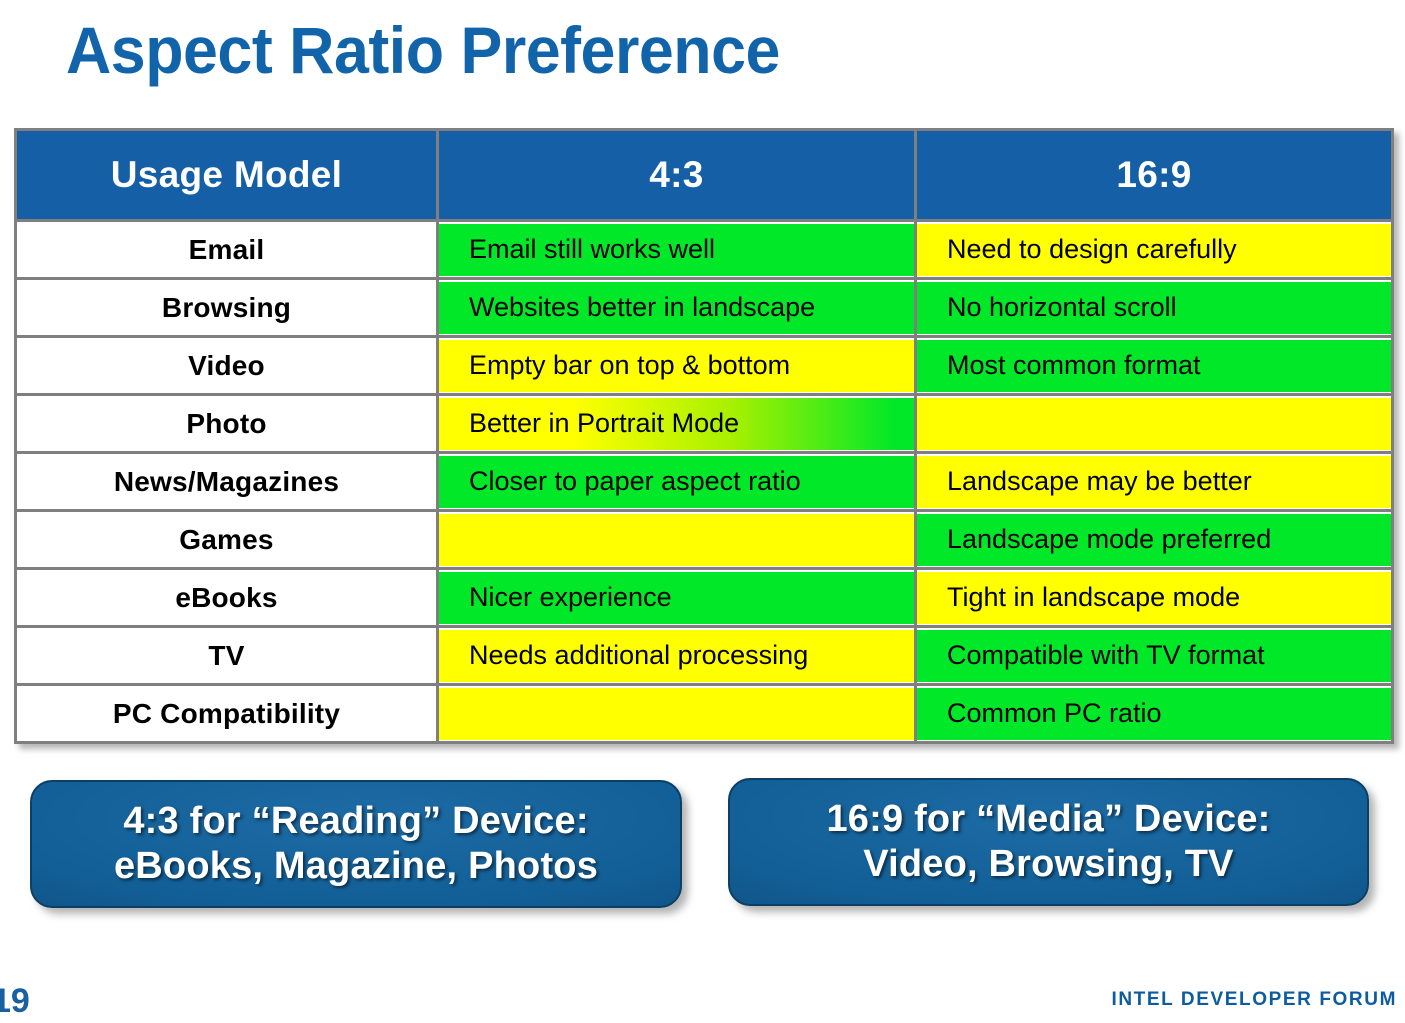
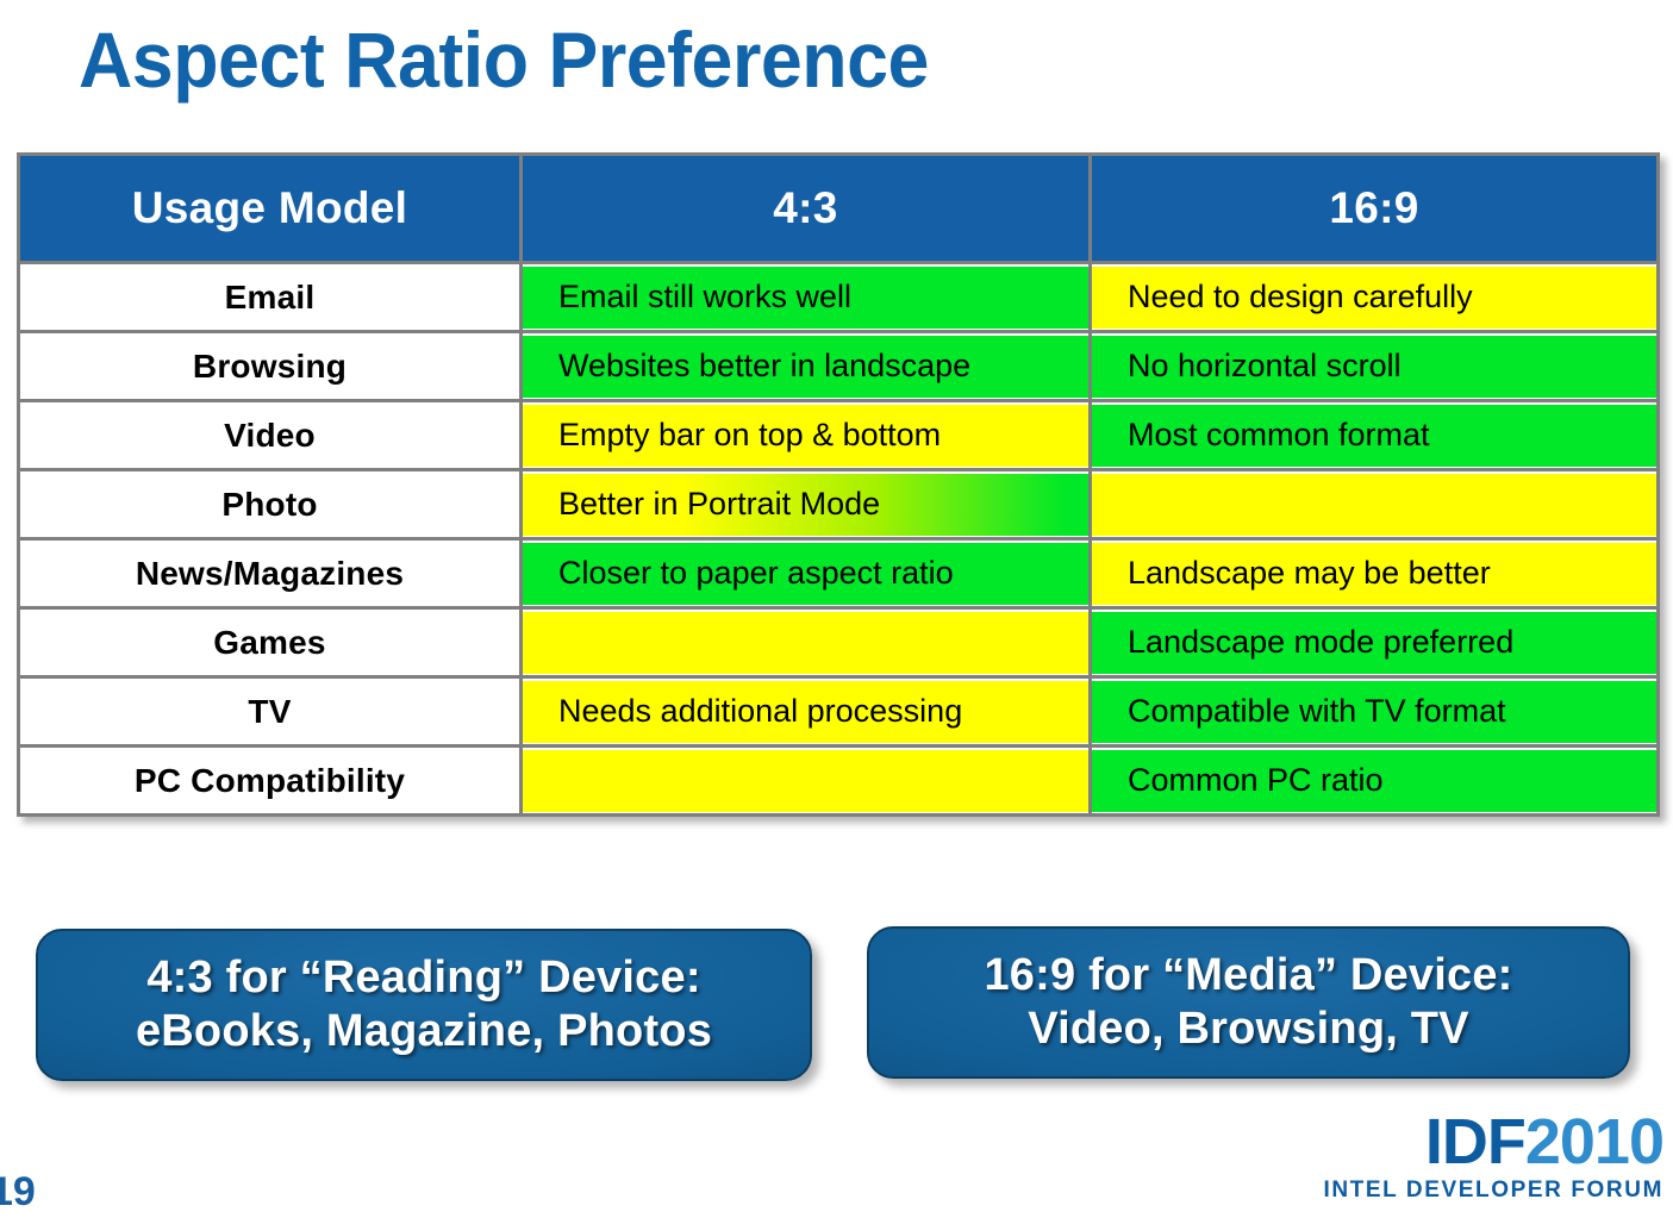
  Aspect Ratio Preference
  Usage Model	4:3	16:9
  Email	Email still works well	Need to design carefully
  Browsing	Websites better in landscape	No horizontal scroll
  Video	Empty bar on top & bottom	Most common format
  Photo	Better in Portrait Mode
  News/Magazines	Closer to paper aspect ratio	Landscape may be better
  Games		Landscape mode preferred
- eBooks	Nicer experience	Tight in landscape mode
  TV	Needs additional processing	Compatible with TV format
  PC Compatibility		Common PC ratio
  4:3 for “Reading” Device:
  eBooks, Magazine, Photos
  16:9 for “Media” Device:
  Video, Browsing, TV
  19
+ IDF2010
  INTEL DEVELOPER FORUM
